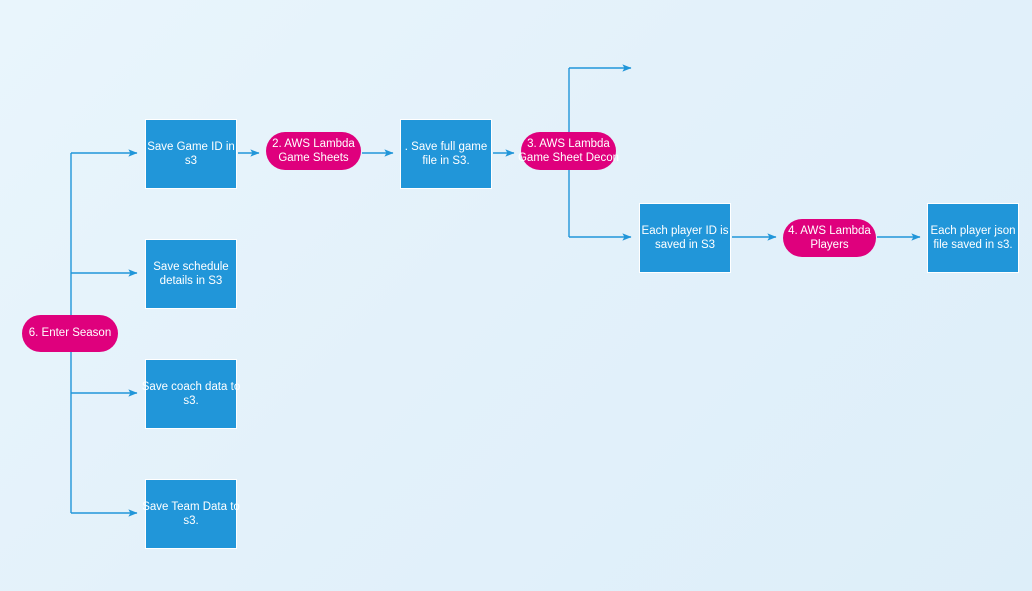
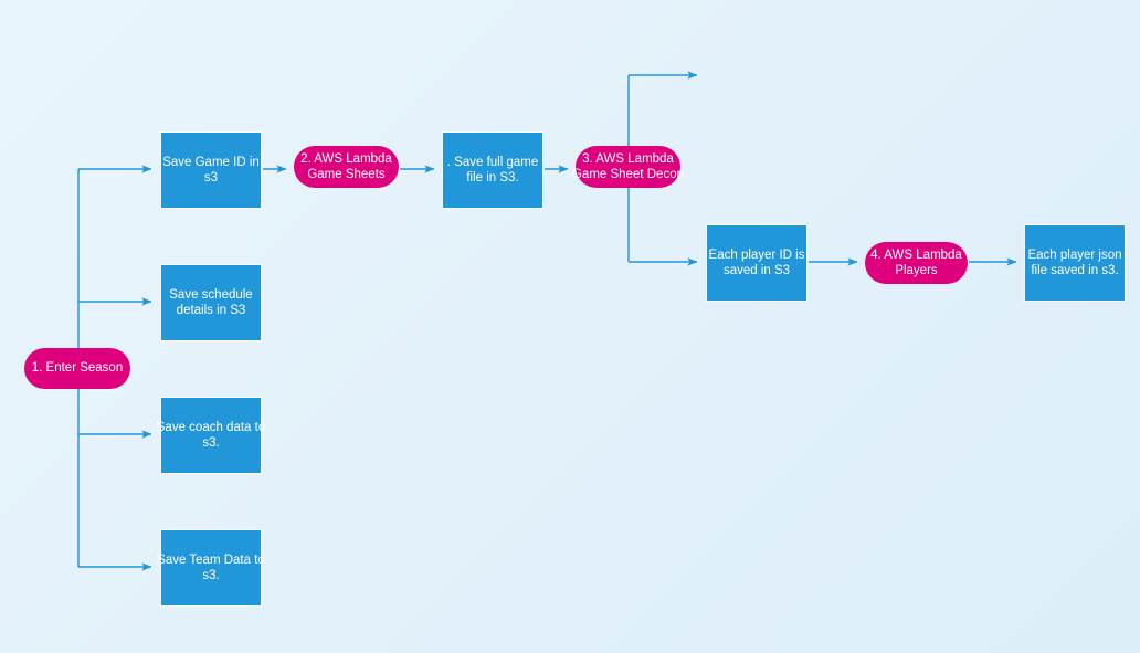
- 6. Enter Season
+ 1. Enter Season
  Save Game ID in
  s3
  Save schedule
  details in S3
  Save coach data to
  s3.
  Save Team Data to
  s3.
  2. AWS Lambda
  Game Sheets
  . Save full game
  file in S3.
  3. AWS Lambda
  Game Sheet Decon
  Each player ID is
  saved in S3
  4. AWS Lambda
  Players
  Each player json
  file saved in s3.
